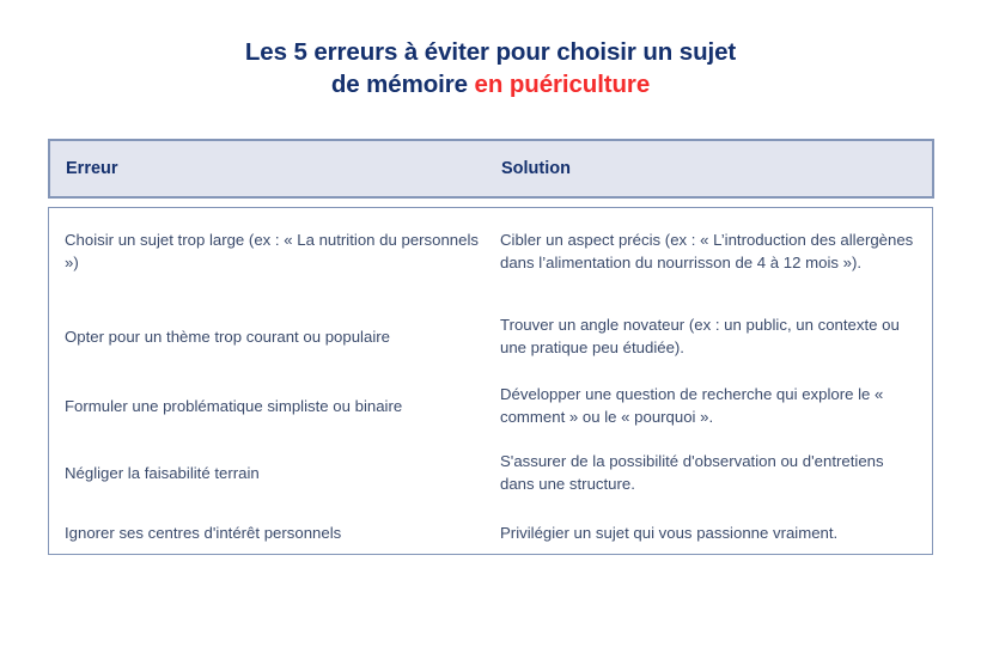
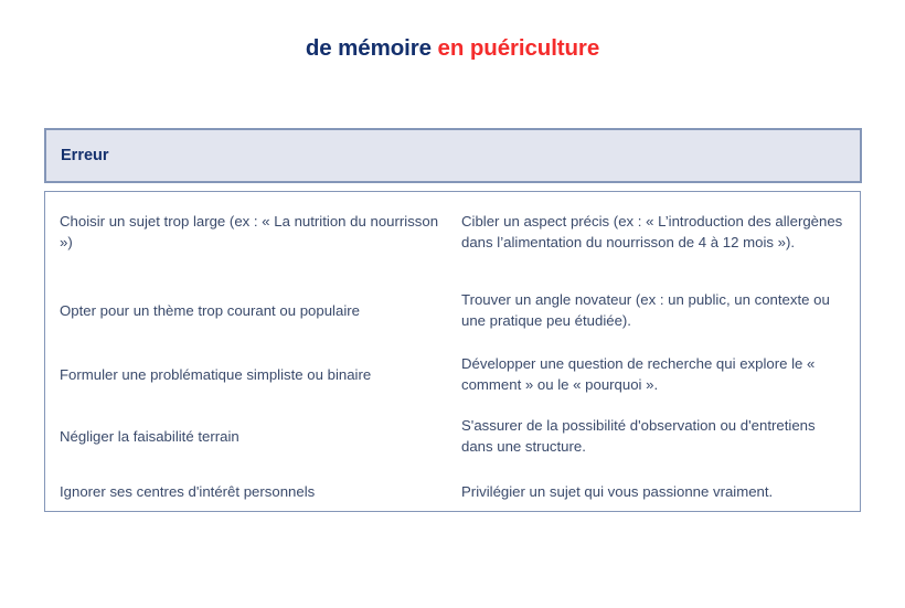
- Les 5 erreurs à éviter pour choisir un sujet
  de mémoire en puériculture
  Erreur
- Solution
- Choisir un sujet trop large (ex : « La nutrition du personnels »)
+ Choisir un sujet trop large (ex : « La nutrition du nourrisson »)
  Cibler un aspect précis (ex : « L’introduction des allergènes dans l’alimentation du nourrisson de 4 à 12 mois »).
  Opter pour un thème trop courant ou populaire
  Trouver un angle novateur (ex : un public, un contexte ou une pratique peu étudiée).
  Formuler une problématique simpliste ou binaire
  Développer une question de recherche qui explore le « comment » ou le « pourquoi ».
  Négliger la faisabilité terrain
  S'assurer de la possibilité d'observation ou d'entretiens dans une structure.
  Ignorer ses centres d'intérêt personnels
  Privilégier un sujet qui vous passionne vraiment.
